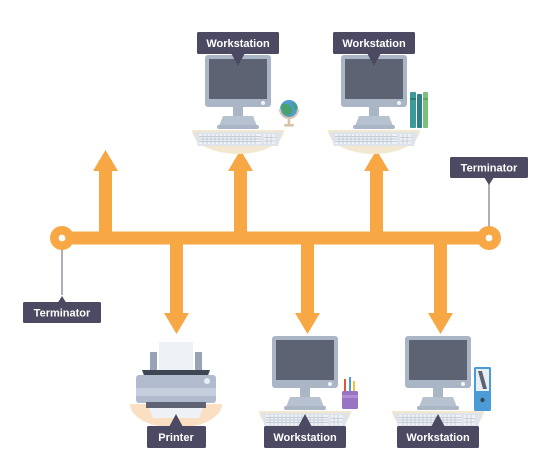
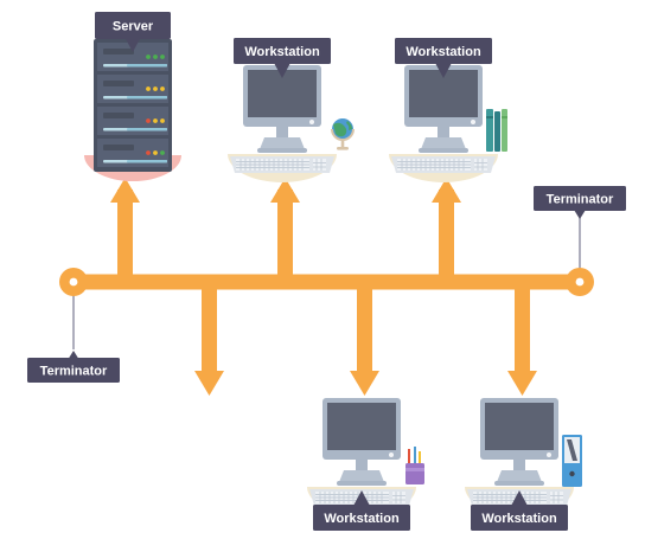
  Terminator
  Terminator
+ Server
  Workstation
  Workstation
- Printer
  Workstation
  Workstation
